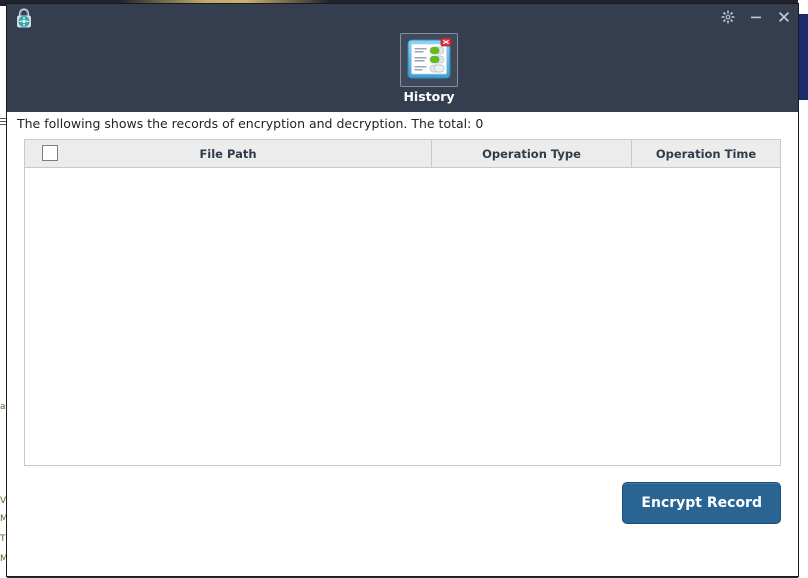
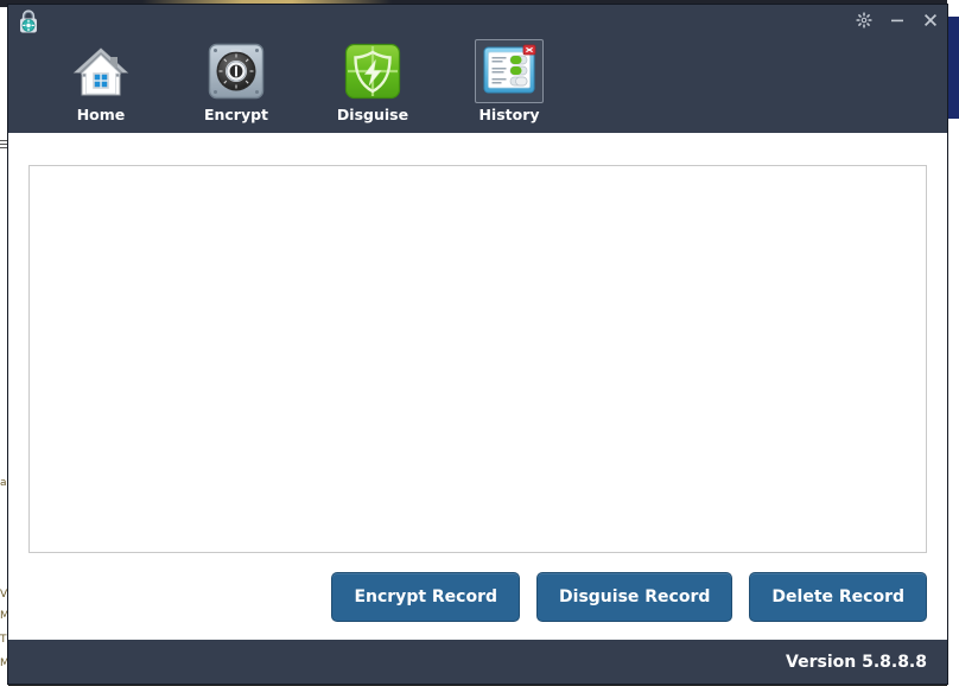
  a
  V
  M
  T
  M
+ Home
+ Encrypt
+ Disguise
  History
- The following shows the records of encryption and decryption. The total: 0
- File Path
- Operation Type
- Operation Time
  Encrypt Record
+ Disguise Record
+ Delete Record
+ Version 5.8.8.8
